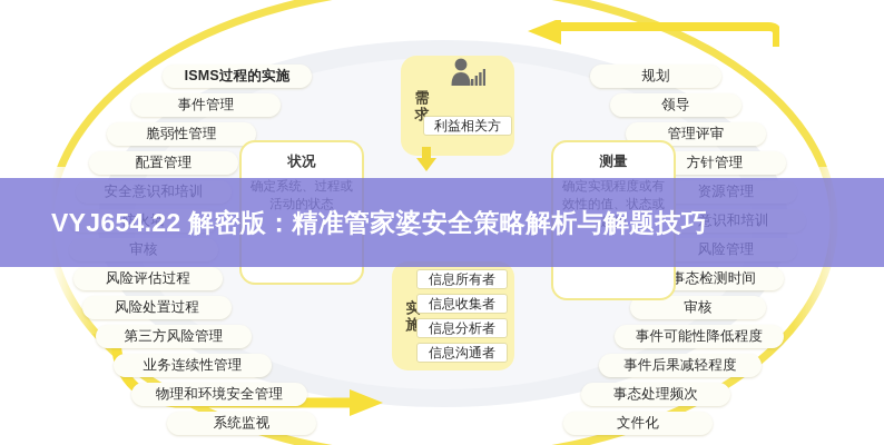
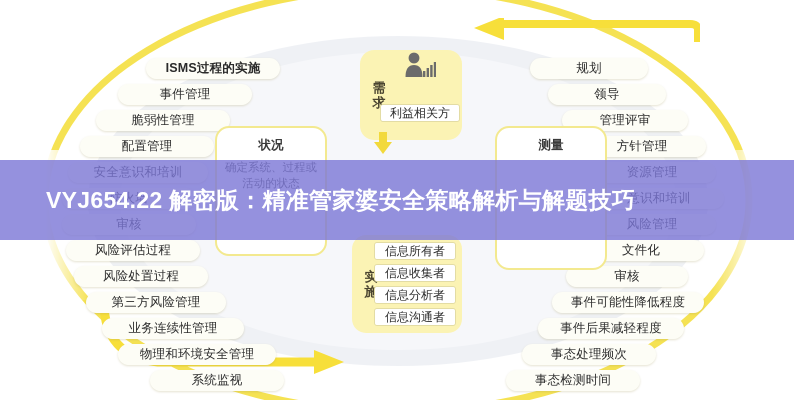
  ISMS过程的实施
  事件管理
  脆弱性管理
  配置管理
  安全意识和培训
  防火墙
  审核
  风险评估过程
  风险处置过程
  第三方风险管理
  业务连续性管理
  物理和环境安全管理
  系统监视
  规划
  领导
  管理评审
  方针管理
  资源管理
  意识和培训
  风险管理
- 事态检测时间
+ 文件化
  审核
  事件可能性降低程度
  事件后果减轻程度
  事态处理频次
- 文件化
+ 事态检测时间
  状况
  确定系统、过程或活动的状态
  测量
- 确定实现程度或有效性的值、状态或趋势
  需求
  利益相关方
  实施
  信息所有者
  信息收集者
  信息分析者
  信息沟通者
  VYJ654.22 解密版：精准管家婆安全策略解析与解题技巧
